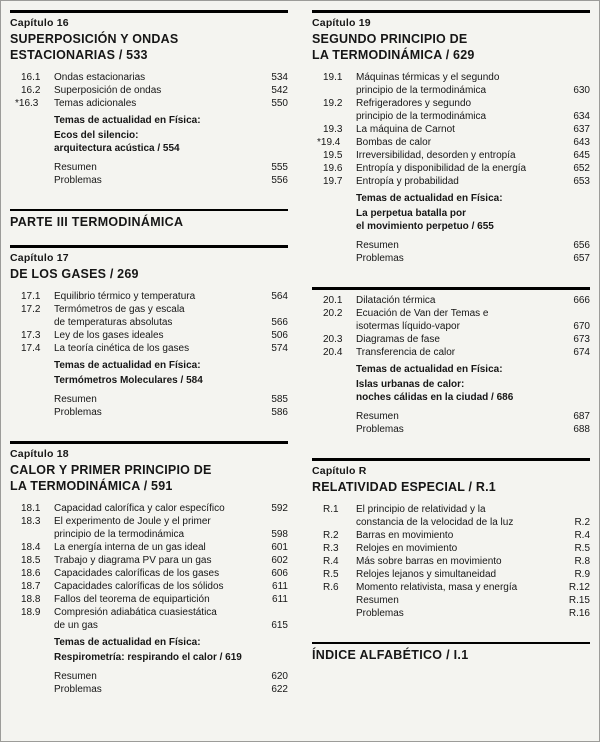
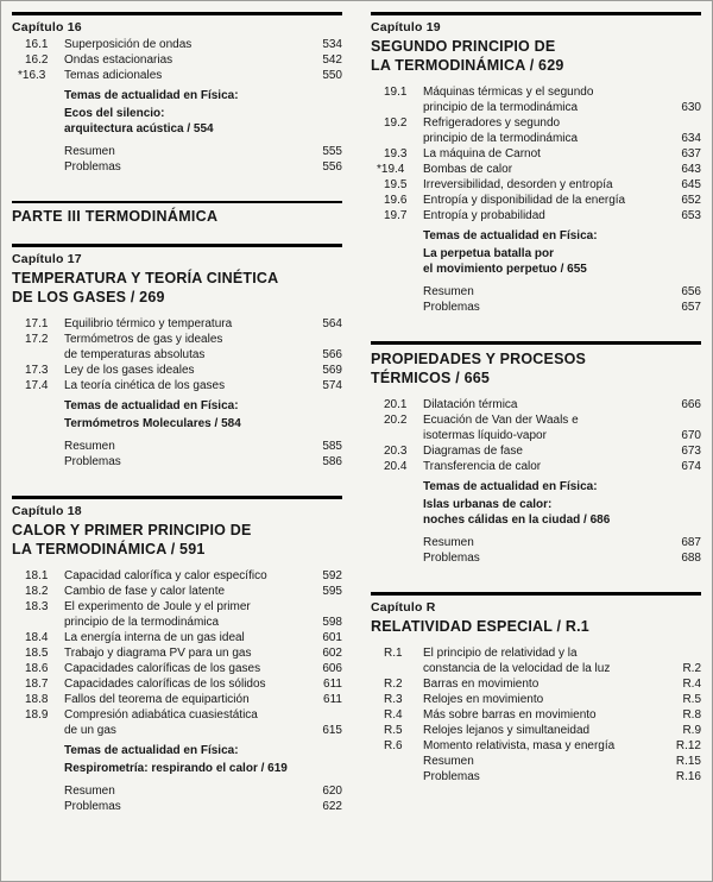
  Capítulo 16
- SUPERPOSICIÓN Y ONDAS
- ESTACIONARIAS / 533
  16.1
- Ondas estacionarias
+ Superposición de ondas
  534
  16.2
- Superposición de ondas
+ Ondas estacionarias
  542
  *16.3
  Temas adicionales
  550
  Temas de actualidad en Física:
  Ecos del silencio:
  arquitectura acústica / 554
  Resumen
  555
  Problemas
  556
  PARTE III TERMODINÁMICA
  Capítulo 17
+ TEMPERATURA Y TEORÍA CINÉTICA
  DE LOS GASES / 269
  17.1
  Equilibrio térmico y temperatura
  564
  17.2
- Termómetros de gas y escala
+ Termómetros de gas y ideales
  de temperaturas absolutas
  566
  17.3
  Ley de los gases ideales
- 506
+ 569
  17.4
  La teoría cinética de los gases
  574
  Temas de actualidad en Física:
  Termómetros Moleculares / 584
  Resumen
  585
  Problemas
  586
  Capítulo 18
  CALOR Y PRIMER PRINCIPIO DE
  LA TERMODINÁMICA / 591
  18.1
  Capacidad calorífica y calor específico
  592
+ 18.2
+ Cambio de fase y calor latente
+ 595
  18.3
  El experimento de Joule y el primer
  principio de la termodinámica
  598
  18.4
  La energía interna de un gas ideal
  601
  18.5
  Trabajo y diagrama PV para un gas
  602
  18.6
  Capacidades caloríficas de los gases
  606
  18.7
  Capacidades caloríficas de los sólidos
  611
  18.8
  Fallos del teorema de equipartición
  611
  18.9
  Compresión adiabática cuasiestática
  de un gas
  615
  Temas de actualidad en Física:
  Respirometría: respirando el calor / 619
  Resumen
  620
  Problemas
  622
  Capítulo 19
  SEGUNDO PRINCIPIO DE
  LA TERMODINÁMICA / 629
  19.1
  Máquinas térmicas y el segundo
  principio de la termodinámica
  630
  19.2
  Refrigeradores y segundo
  principio de la termodinámica
  634
  19.3
  La máquina de Carnot
  637
  *19.4
  Bombas de calor
  643
  19.5
  Irreversibilidad, desorden y entropía
  645
  19.6
  Entropía y disponibilidad de la energía
  652
  19.7
  Entropía y probabilidad
  653
  Temas de actualidad en Física:
  La perpetua batalla por
  el movimiento perpetuo / 655
  Resumen
  656
  Problemas
  657
+ PROPIEDADES Y PROCESOS
+ TÉRMICOS / 665
  20.1
  Dilatación térmica
  666
  20.2
- Ecuación de Van der Temas e
+ Ecuación de Van der Waals e
  isotermas líquido-vapor
  670
  20.3
  Diagramas de fase
  673
  20.4
  Transferencia de calor
  674
  Temas de actualidad en Física:
  Islas urbanas de calor:
  noches cálidas en la ciudad / 686
  Resumen
  687
  Problemas
  688
  Capítulo R
  RELATIVIDAD ESPECIAL / R.1
  R.1
  El principio de relatividad y la
  constancia de la velocidad de la luz
  R.2
  R.2
  Barras en movimiento
  R.4
  R.3
  Relojes en movimiento
  R.5
  R.4
  Más sobre barras en movimiento
  R.8
  R.5
  Relojes lejanos y simultaneidad
  R.9
  R.6
  Momento relativista, masa y energía
  R.12
  Resumen
  R.15
  Problemas
  R.16
- ÍNDICE ALFABÉTICO / I.1
